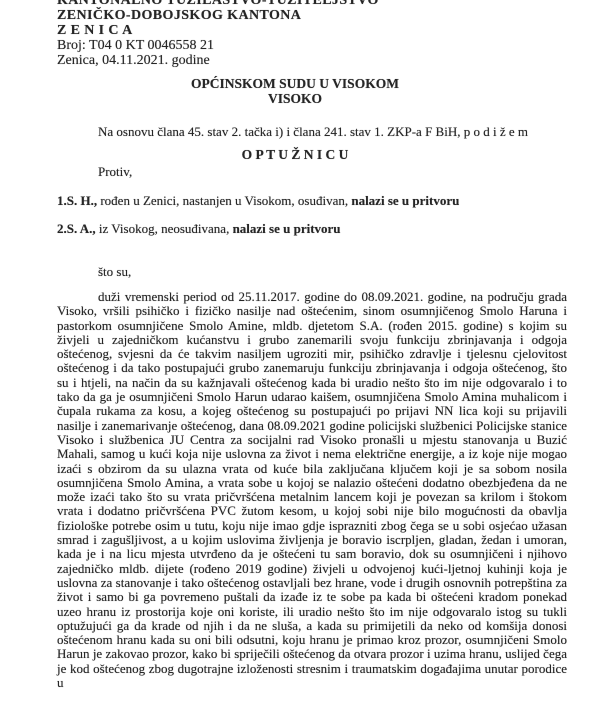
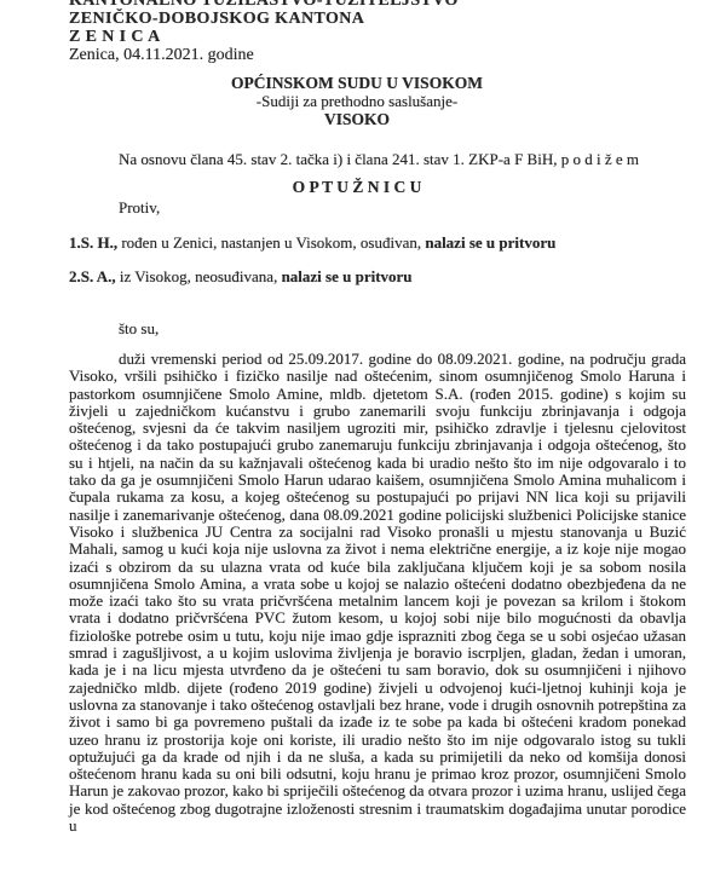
  KANTONALNO TUŽILAŠTVO-TUŽITELJSTVO
  ZENIČKO-DOBOJSKOG KANTONA
  Z E N I C A
- Broj: T04 0 KT 0046558 21
  Zenica, 04.11.2021. godine
  OPĆINSKOM SUDU U VISOKOM
+ -Sudiji za prethodno saslušanje-
  VISOKO
  Na osnovu člana 45. stav 2. tačka i) i člana 241. stav 1. ZKP-a F BiH, p o d i ž e m
  O P T U Ž N I C U
  Protiv,
  1.S. H., rođen u Zenici, nastanjen u Visokom, osuđivan, nalazi se u pritvoru
  2.S. A., iz Visokog, neosuđivana, nalazi se u pritvoru
  što su,
- duži vremenski period od 25.11.2017. godine do 08.09.2021. godine, na području grada Visoko, vršili psihičko i fizičko nasilje nad oštećenim, sinom osumnjičenog Smolo Haruna i pastorkom osumnjičene Smolo Amine, mldb. djetetom S.A. (rođen 2015. godine) s kojim su živjeli u zajedničkom kućanstvu i grubo zanemarili svoju funkciju zbrinjavanja i odgoja oštećenog, svjesni da će takvim nasiljem ugroziti mir, psihičko zdravlje i tjelesnu cjelovitost oštećenog i da tako postupajući grubo zanemaruju funkciju zbrinjavanja i odgoja oštećenog, što su i htjeli, na način da su kažnjavali oštećenog kada bi uradio nešto što im nije odgovaralo i to tako da ga je osumnjičeni Smolo Harun udarao kaišem, osumnjičena Smolo Amina muhalicom i čupala rukama za kosu, a kojeg oštećenog su postupajući po prijavi NN lica koji su prijavili nasilje i zanemarivanje oštećenog, dana 08.09.2021 godine policijski službenici Policijske stanice Visoko i službenica JU Centra za socijalni rad Visoko pronašli u mjestu stanovanja u Buzić Mahali, samog u kući koja nije uslovna za život i nema električne energije, a iz koje nije mogao izaći s obzirom da su ulazna vrata od kuće bila zaključana ključem koji je sa sobom nosila osumnjičena Smolo Amina, a vrata sobe u kojoj se nalazio oštećeni dodatno obezbjeđena da ne može izaći tako što su vrata pričvršćena metalnim lancem koji je povezan sa krilom i štokom vrata i dodatno pričvršćena PVC žutom kesom, u kojoj sobi nije bilo mogućnosti da obavlja fiziološke potrebe osim u tutu, koju nije imao gdje isprazniti zbog čega se u sobi osjećao užasan smrad i zagušljivost, a u kojim uslovima življenja je boravio iscrpljen, gladan, žedan i umoran, kada je i na licu mjesta utvrđeno da je oštećeni tu sam boravio, dok su osumnjičeni i njihovo zajedničko mldb. dijete (rođeno 2019 godine) živjeli u odvojenoj kući-ljetnoj kuhinji koja je uslovna za stanovanje i tako oštećenog ostavljali bez hrane, vode i drugih osnovnih potrepština za život i samo bi ga povremeno puštali da izađe iz te sobe pa kada bi oštećeni kradom ponekad uzeo hranu iz prostorija koje oni koriste, ili uradio nešto što im nije odgovaralo istog su tukli optužujući ga da krade od njih i da ne sluša, a kada su primijetili da neko od komšija donosi oštećenom hranu kada su oni bili odsutni, koju hranu je primao kroz prozor, osumnjičeni Smolo Harun je zakovao prozor, kako bi spriječili oštećenog da otvara prozor i uzima hranu, uslijed čega je kod oštećenog zbog dugotrajne izloženosti stresnim i traumatskim događajima unutar porodice u
+ duži vremenski period od 25.09.2017. godine do 08.09.2021. godine, na području grada Visoko, vršili psihičko i fizičko nasilje nad oštećenim, sinom osumnjičenog Smolo Haruna i pastorkom osumnjičene Smolo Amine, mldb. djetetom S.A. (rođen 2015. godine) s kojim su živjeli u zajedničkom kućanstvu i grubo zanemarili svoju funkciju zbrinjavanja i odgoja oštećenog, svjesni da će takvim nasiljem ugroziti mir, psihičko zdravlje i tjelesnu cjelovitost oštećenog i da tako postupajući grubo zanemaruju funkciju zbrinjavanja i odgoja oštećenog, što su i htjeli, na način da su kažnjavali oštećenog kada bi uradio nešto što im nije odgovaralo i to tako da ga je osumnjičeni Smolo Harun udarao kaišem, osumnjičena Smolo Amina muhalicom i čupala rukama za kosu, a kojeg oštećenog su postupajući po prijavi NN lica koji su prijavili nasilje i zanemarivanje oštećenog, dana 08.09.2021 godine policijski službenici Policijske stanice Visoko i službenica JU Centra za socijalni rad Visoko pronašli u mjestu stanovanja u Buzić Mahali, samog u kući koja nije uslovna za život i nema električne energije, a iz koje nije mogao izaći s obzirom da su ulazna vrata od kuće bila zaključana ključem koji je sa sobom nosila osumnjičena Smolo Amina, a vrata sobe u kojoj se nalazio oštećeni dodatno obezbjeđena da ne može izaći tako što su vrata pričvršćena metalnim lancem koji je povezan sa krilom i štokom vrata i dodatno pričvršćena PVC žutom kesom, u kojoj sobi nije bilo mogućnosti da obavlja fiziološke potrebe osim u tutu, koju nije imao gdje isprazniti zbog čega se u sobi osjećao užasan smrad i zagušljivost, a u kojim uslovima življenja je boravio iscrpljen, gladan, žedan i umoran, kada je i na licu mjesta utvrđeno da je oštećeni tu sam boravio, dok su osumnjičeni i njihovo zajedničko mldb. dijete (rođeno 2019 godine) živjeli u odvojenoj kući-ljetnoj kuhinji koja je uslovna za stanovanje i tako oštećenog ostavljali bez hrane, vode i drugih osnovnih potrepština za život i samo bi ga povremeno puštali da izađe iz te sobe pa kada bi oštećeni kradom ponekad uzeo hranu iz prostorija koje oni koriste, ili uradio nešto što im nije odgovaralo istog su tukli optužujući ga da krade od njih i da ne sluša, a kada su primijetili da neko od komšija donosi oštećenom hranu kada su oni bili odsutni, koju hranu je primao kroz prozor, osumnjičeni Smolo Harun je zakovao prozor, kako bi spriječili oštećenog da otvara prozor i uzima hranu, uslijed čega je kod oštećenog zbog dugotrajne izloženosti stresnim i traumatskim događajima unutar porodice u
